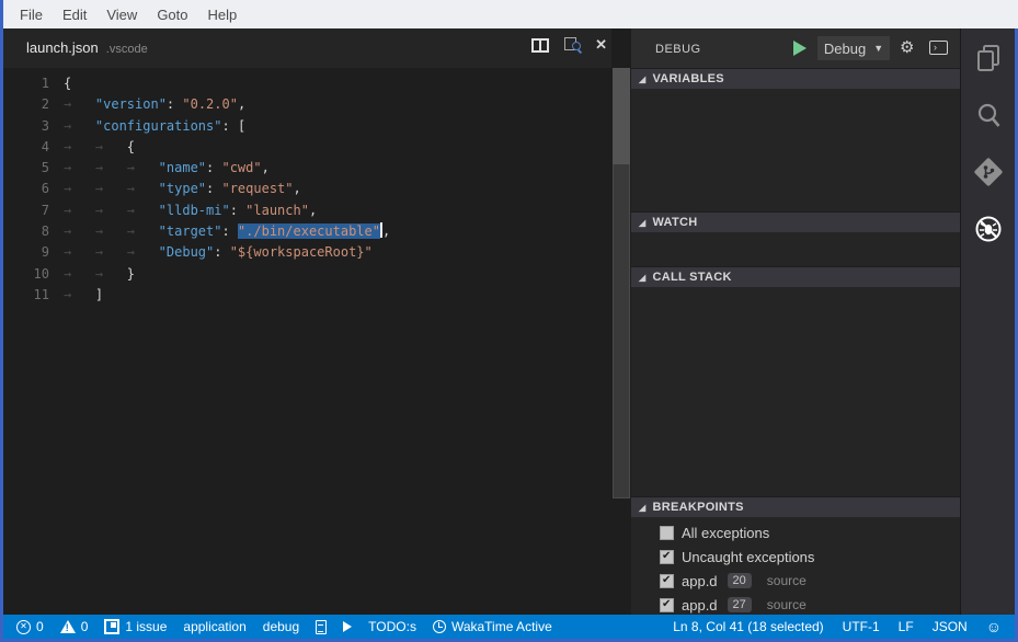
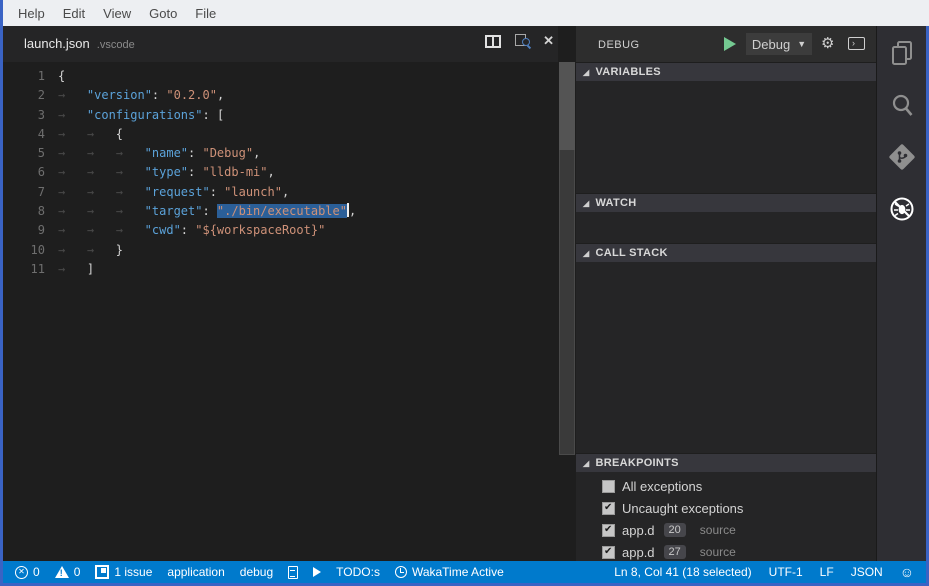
- File
+ Help
  Edit
  View
  Goto
- Help
+ File
  launch.json .vscode
  ✕
  1
  {
  2
  → "version": "0.2.0",
  3
  → "configurations": [
  4
  → → {
  5
- → → → "name": "cwd",
+ → → → "name": "Debug",
  6
- → → → "type": "request",
+ → → → "type": "lldb-mi",
  7
- → → → "lldb-mi": "launch",
+ → → → "request": "launch",
  8
  → → → "target": "./bin/executable" ,
  9
- → → → "Debug": "${workspaceRoot}"
+ → → → "cwd": "${workspaceRoot}"
  10
  → → }
  11
  → ]
  DEBUG
  Debug
  ▼
  ⚙
  ›
  ◢
  VARIABLES
  ◢
  WATCH
  ◢
  CALL STACK
  ◢
  BREAKPOINTS
  All exceptions
  Uncaught exceptions
  app.d
  20
  source
  app.d
  27
  source
  ✕
  0
  0
  1 issue
  application
  debug
  TODO:s
  WakaTime Active
  Ln 8, Col 41 (18 selected)
  UTF-1
  LF
  JSON
  ☺
